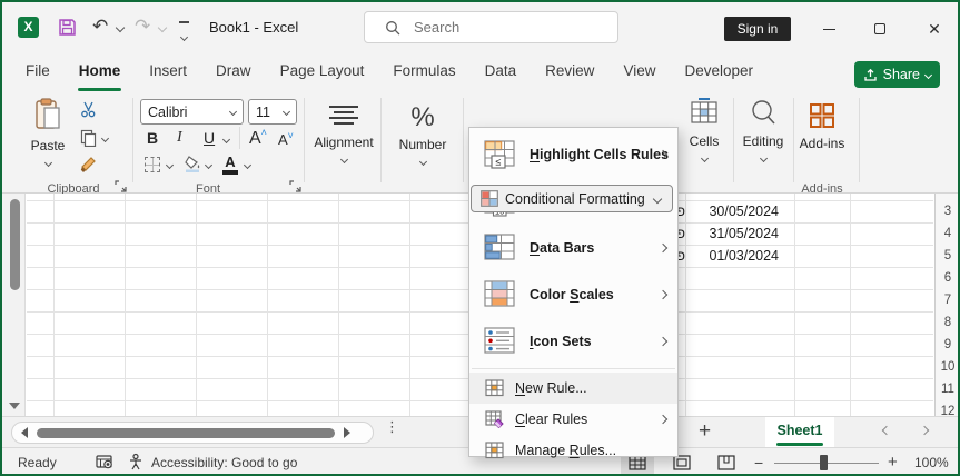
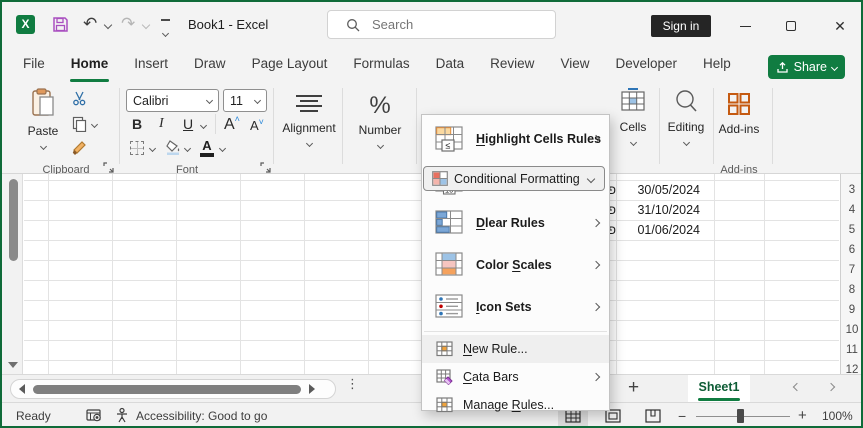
  X
  ↶
  ↷
  Book1 - Excel
  Search
  Sign in
  ✕
  File
  Home
  Insert
  Draw
  Page Layout
  Formulas
  Data
  Review
  View
  Developer
+ Help
  Share
  Paste
  Clipboard
  Calibri
  11
  B
  I
  U
  A˄
  A˅
  A
  Font
  Alignment
  %
  Number
  Conditional Formatting
  Cells
  Editing
  Add-ins
  Add-ins
  30/05/2024
- 31/05/2024
+ 31/10/2024
- 01/03/2024
+ 01/06/2024
  3
  4
  5
  6
  7
  8
  9
  10
  11
  12
  ⋮
  +
  Sheet1
  Ready
  Accessibility: Good to go
  −
  +
  100%
  ≤
  Highlight Cells Rules
- Data Bars
+ Dlear Rules
  Color Scales
  Icon Sets
  New Rule...
- Clear Rules
+ Cata Bars
  Manage Rules...
